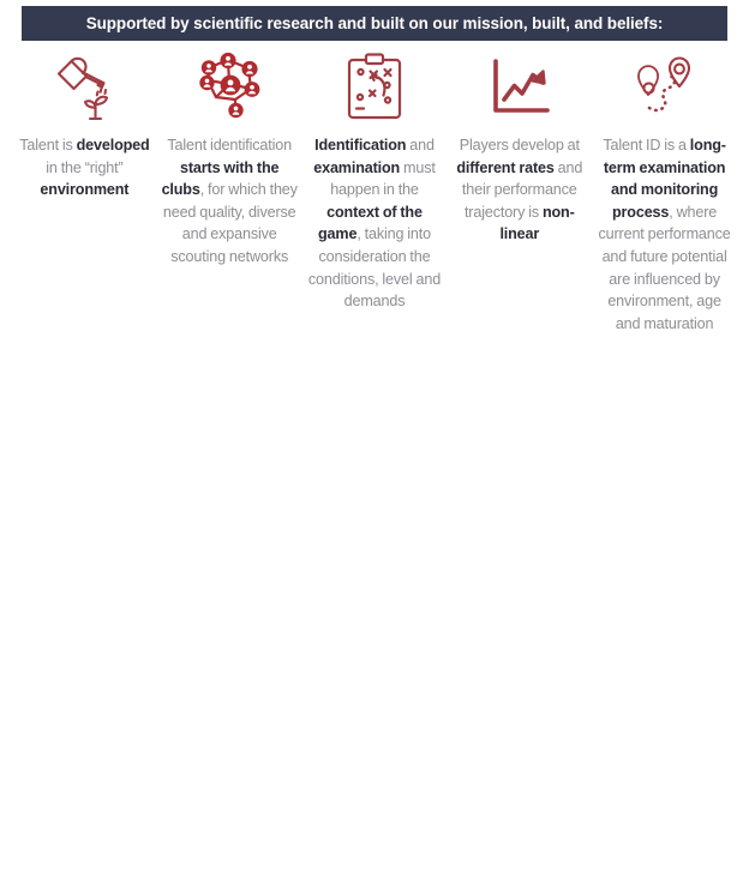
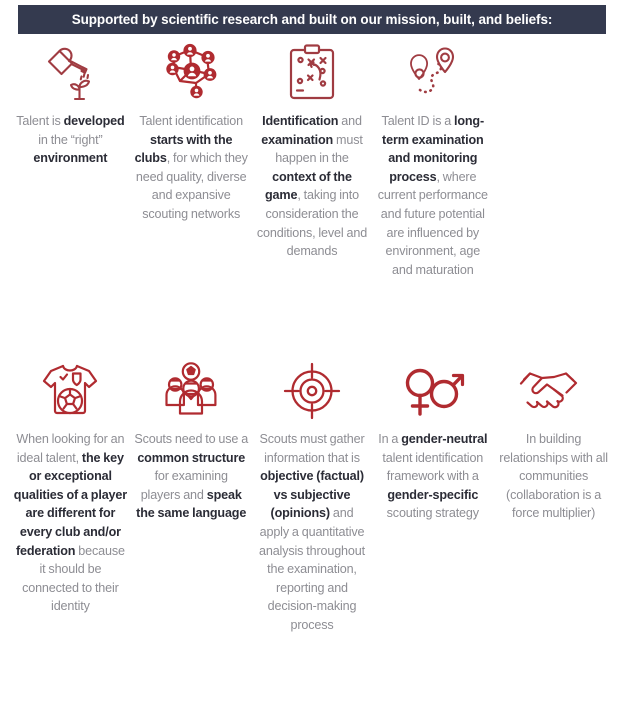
  Supported by scientific research and built on our mission, built, and beliefs:
  Talent is developed in the “right” environment
  Talent identification starts with the clubs, for which they need quality, diverse and expansive scouting networks
  Identification and examination must happen in the context of the game, taking into consideration the conditions, level and demands
- Players develop at different rates and their performance trajectory is non-linear
  Talent ID is a long-term examination and monitoring process, where current performance and future potential are influenced by environment, age and maturation
+ When looking for an ideal talent, the key or exceptional qualities of a player are different for every club and/or federation because it should be connected to their identity
+ Scouts need to use a common structure for examining players and speak the same language
+ Scouts must gather information that is objective (factual) vs subjective (opinions) and apply a quantitative analysis throughout the examination, reporting and decision-making process
+ In a gender-neutral talent identification framework with a gender-specific scouting strategy
+ In building relationships with all communities (collaboration is a force multiplier)
